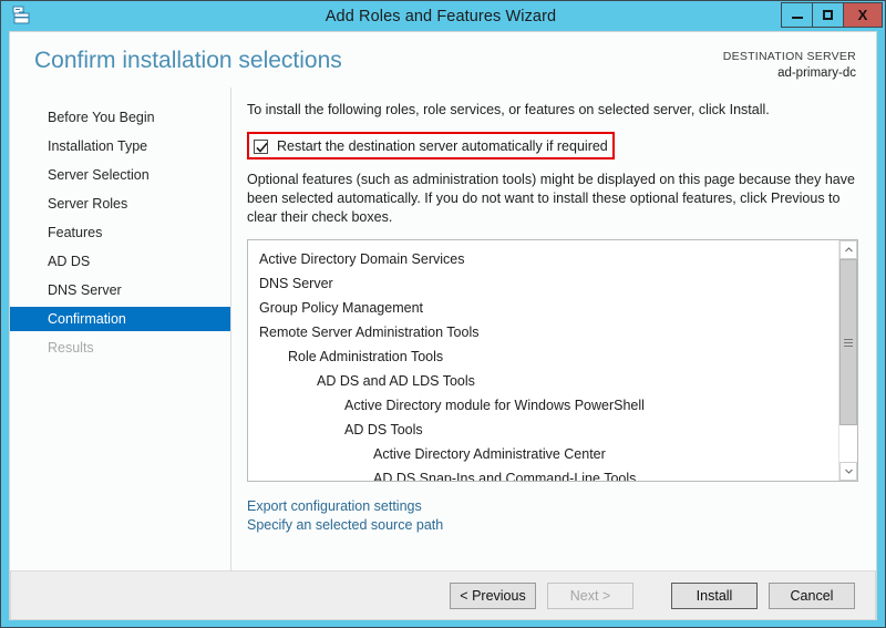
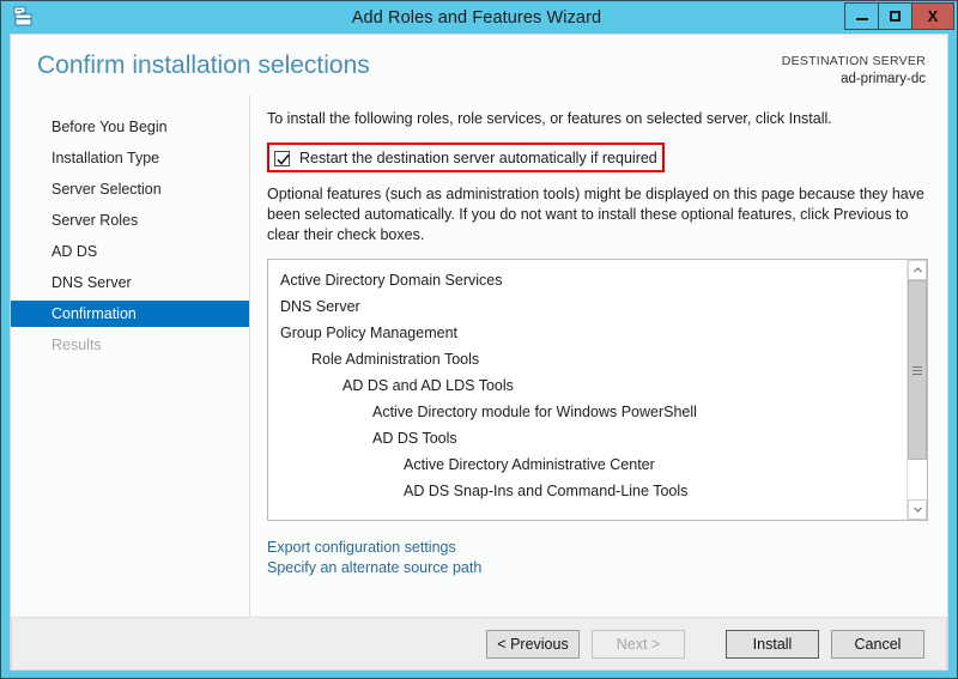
  Add Roles and Features Wizard
  X
  Confirm installation selections
  DESTINATION SERVER
  ad-primary-dc
  Before You Begin
  Installation Type
  Server Selection
  Server Roles
- Features
  AD DS
  DNS Server
  Confirmation
  Results
  To install the following roles, role services, or features on selected server, click Install.
  Restart the destination server automatically if required
  Optional features (such as administration tools) might be displayed on this page because they have been selected automatically. If you do not want to install these optional features, click Previous to clear their check boxes.
  Active Directory Domain Services
  DNS Server
  Group Policy Management
- Remote Server Administration Tools
  Role Administration Tools
  AD DS and AD LDS Tools
  Active Directory module for Windows PowerShell
  AD DS Tools
  Active Directory Administrative Center
  AD DS Snap-Ins and Command-Line Tools
  Export configuration settings
- Specify an selected source path
+ Specify an alternate source path
  < Previous
  Next >
  Install
  Cancel
